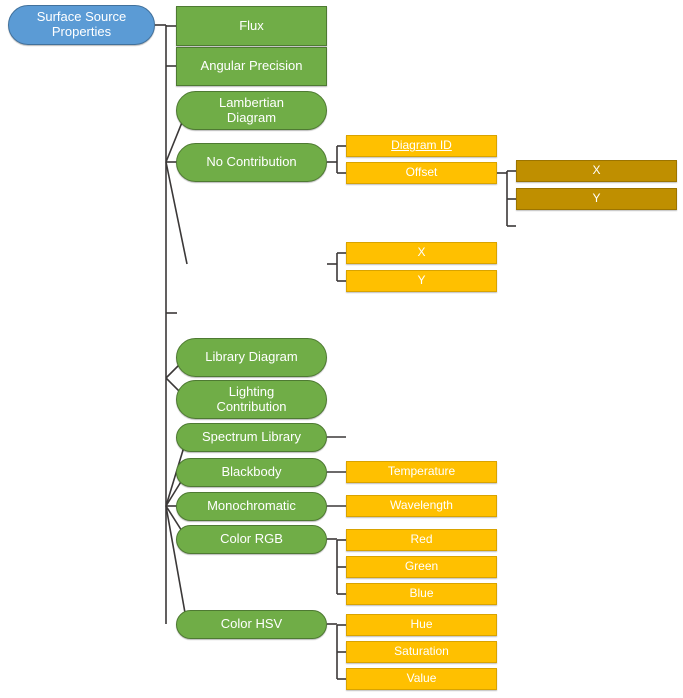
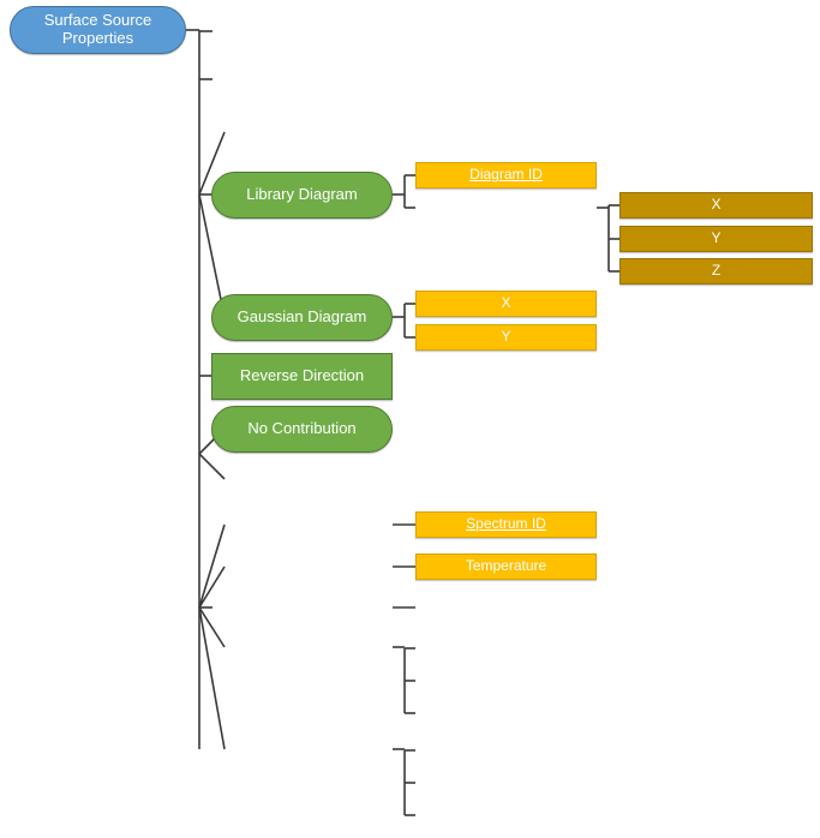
  Surface Source
  Properties
- Flux
- Angular Precision
- Lambertian
- Diagram
- No Contribution
+ Library Diagram
+ Gaussian Diagram
+ Reverse Direction
- Library Diagram
+ No Contribution
- Lighting
- Contribution
- Spectrum Library
- Blackbody
- Monochromatic
- Color RGB
- Color HSV
  Diagram ID
- Offset
  X
  Y
+ Spectrum ID
  Temperature
- Wavelength
- Red
- Green
- Blue
- Hue
- Saturation
- Value
  X
  Y
+ Z
